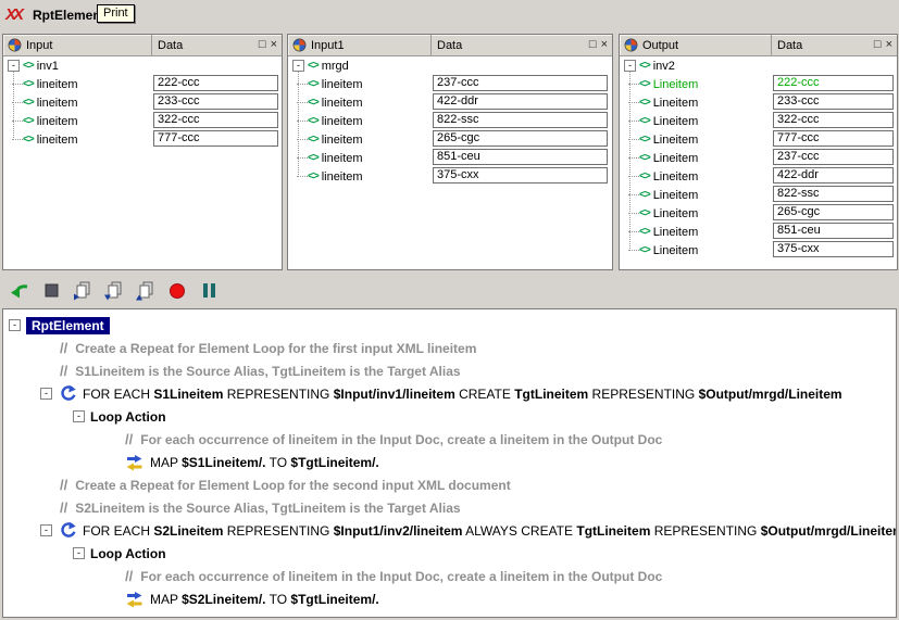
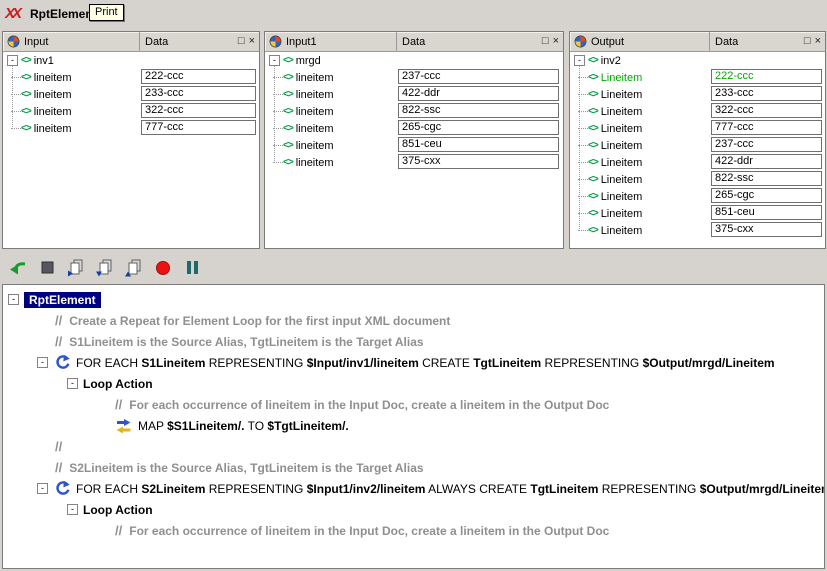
  XX
  RptEleme
  Print
  Input
  Data
  □
  ×
  -
  <>
  inv1
  <>
  lineitem
  <>
  lineitem
  <>
  lineitem
  <>
  lineitem
  222-ccc
  233-ccc
  322-ccc
  777-ccc
  Input1
  Data
  □
  ×
  -
  <>
  mrgd
  <>
  lineitem
  <>
  lineitem
  <>
  lineitem
  <>
  lineitem
  <>
  lineitem
  <>
  lineitem
  237-ccc
  422-ddr
  822-ssc
  265-cgc
  851-ceu
  375-cxx
  Output
  Data
  □
  ×
  -
  <>
  inv2
  <>
  Lineitem
  <>
  Lineitem
  <>
  Lineitem
  <>
  Lineitem
  <>
  Lineitem
  <>
  Lineitem
  <>
  Lineitem
  <>
  Lineitem
  <>
  Lineitem
  <>
  Lineitem
  222-ccc
  233-ccc
  322-ccc
  777-ccc
  237-ccc
  422-ddr
  822-ssc
  265-cgc
  851-ceu
  375-cxx
  -
  RptElement
  //
- Create a Repeat for Element Loop for the first input XML lineitem
+ Create a Repeat for Element Loop for the first input XML document
  //
  S1Lineitem is the Source Alias, TgtLineitem is the Target Alias
  -
  FOR EACH S1Lineitem REPRESENTING $Input/inv1/lineitem CREATE TgtLineitem REPRESENTING $Output/mrgd/Lineitem
  -
  Loop Action
  //
  For each occurrence of lineitem in the Input Doc, create a lineitem in the Output Doc
  MAP $S1Lineitem/. TO $TgtLineitem/.
  //
- Create a Repeat for Element Loop for the second input XML document
  //
  S2Lineitem is the Source Alias, TgtLineitem is the Target Alias
  -
  FOR EACH S2Lineitem REPRESENTING $Input1/inv2/lineitem ALWAYS CREATE TgtLineitem REPRESENTING $Output/mrgd/Lineite
  -
  Loop Action
  //
  For each occurrence of lineitem in the Input Doc, create a lineitem in the Output Doc
- MAP $S2Lineitem/. TO $TgtLineitem/.
